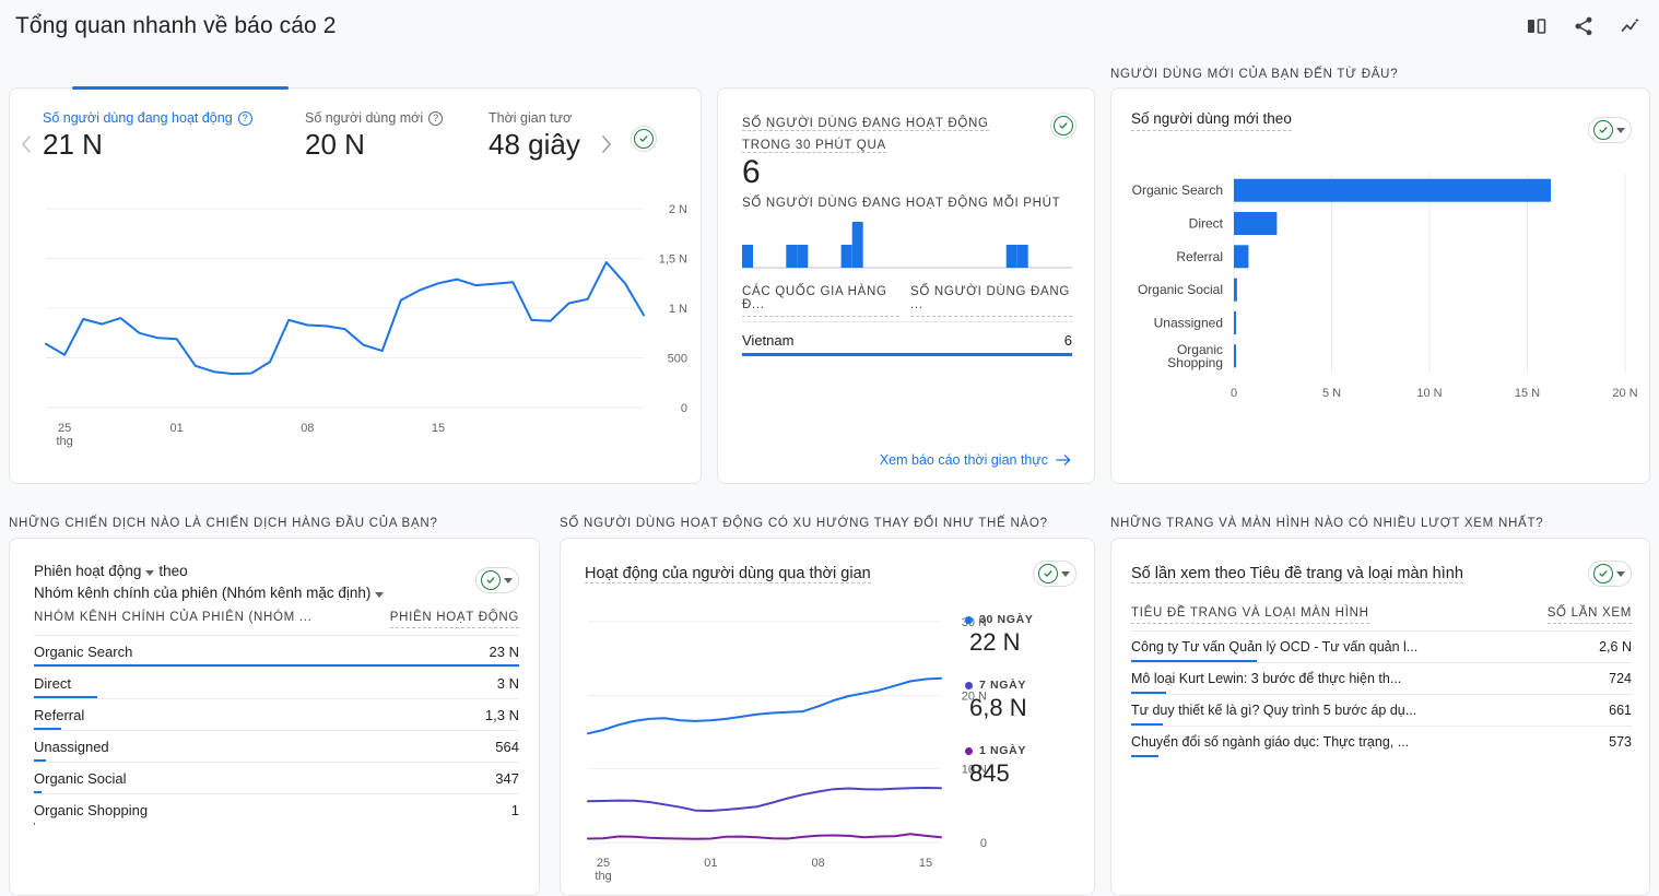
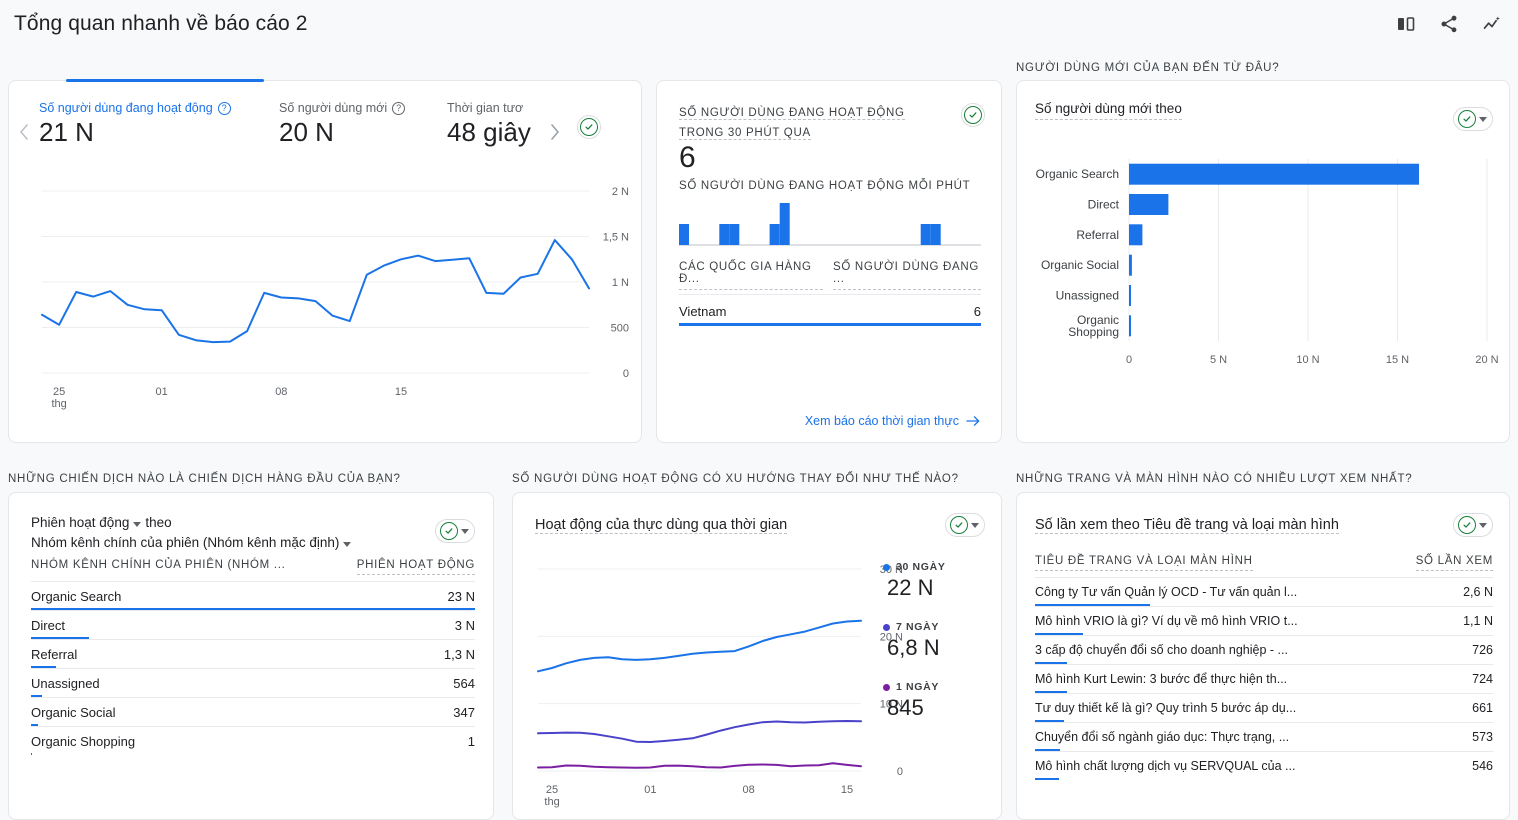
  Tổng quan nhanh về báo cáo 2
  Số người dùng đang hoạt động
  ?
  21 N
  Số người dùng mới
  ?
  20 N
  Thời gian tươ
  48 giây
  0
  500
  1 N
  1,5 N
  2 N
  25
  thg
  01
  08
  15
  SỐ NGƯỜI DÙNG ĐANG HOẠT ĐỘNG TRONG 30 PHÚT QUA
  6
  SỐ NGƯỜI DÙNG ĐANG HOẠT ĐỘNG MỖI PHÚT
  CÁC QUỐC GIA HÀNG Đ...
  SỐ NGƯỜI DÙNG ĐANG ...
  Vietnam
  6
  Xem báo cáo thời gian thực
  NGƯỜI DÙNG MỚI CỦA BẠN ĐẾN TỪ ĐÂU?
  Số người dùng mới theo
  0
  5 N
  10 N
  15 N
  20 N
  Organic Search
  Direct
  Referral
  Organic Social
  Unassigned
  Organic
  Shopping
  NHỮNG CHIẾN DỊCH NÀO LÀ CHIẾN DỊCH HÀNG ĐẦU CỦA BẠN?
  Phiên hoạt động
  theo
  Nhóm kênh chính của phiên (Nhóm kênh mặc định)
  NHÓM KÊNH CHÍNH CỦA PHIÊN (NHÓM ...
  PHIÊN HOẠT ĐỘNG
  Organic Search
  23 N
  Direct
  3 N
  Referral
  1,3 N
  Unassigned
  564
  Organic Social
  347
  Organic Shopping
  1
  SỐ NGƯỜI DÙNG HOẠT ĐỘNG CÓ XU HƯỚNG THAY ĐỔI NHƯ THẾ NÀO?
- Hoạt động của người dùng qua thời gian
+ Hoạt động của thực dùng qua thời gian
  0
  10 N
  20 N
  25
  thg
  01
  08
  15
  30 NGÀY
  22 N
  7 NGÀY
  6,8 N
  1 NGÀY
  845
  NHỮNG TRANG VÀ MÀN HÌNH NÀO CÓ NHIỀU LƯỢT XEM NHẤT?
  Số lần xem theo Tiêu đề trang và loại màn hình
  TIÊU ĐỀ TRANG VÀ LOẠI MÀN HÌNH
  SỐ LẦN XEM
  Công ty Tư vấn Quản lý OCD - Tư vấn quản l...
  2,6 N
+ Mô hình VRIO là gì? Ví dụ về mô hình VRIO t...
+ 1,1 N
+ 3 cấp độ chuyển đổi số cho doanh nghiệp - ...
+ 726
- Mô loại Kurt Lewin: 3 bước để thực hiện th...
+ Mô hình Kurt Lewin: 3 bước để thực hiện th...
  724
  Tư duy thiết kế là gì? Quy trình 5 bước áp dụ...
  661
  Chuyển đổi số ngành giáo dục: Thực trạng, ...
  573
+ Mô hình chất lượng dịch vụ SERVQUAL của ...
+ 546
